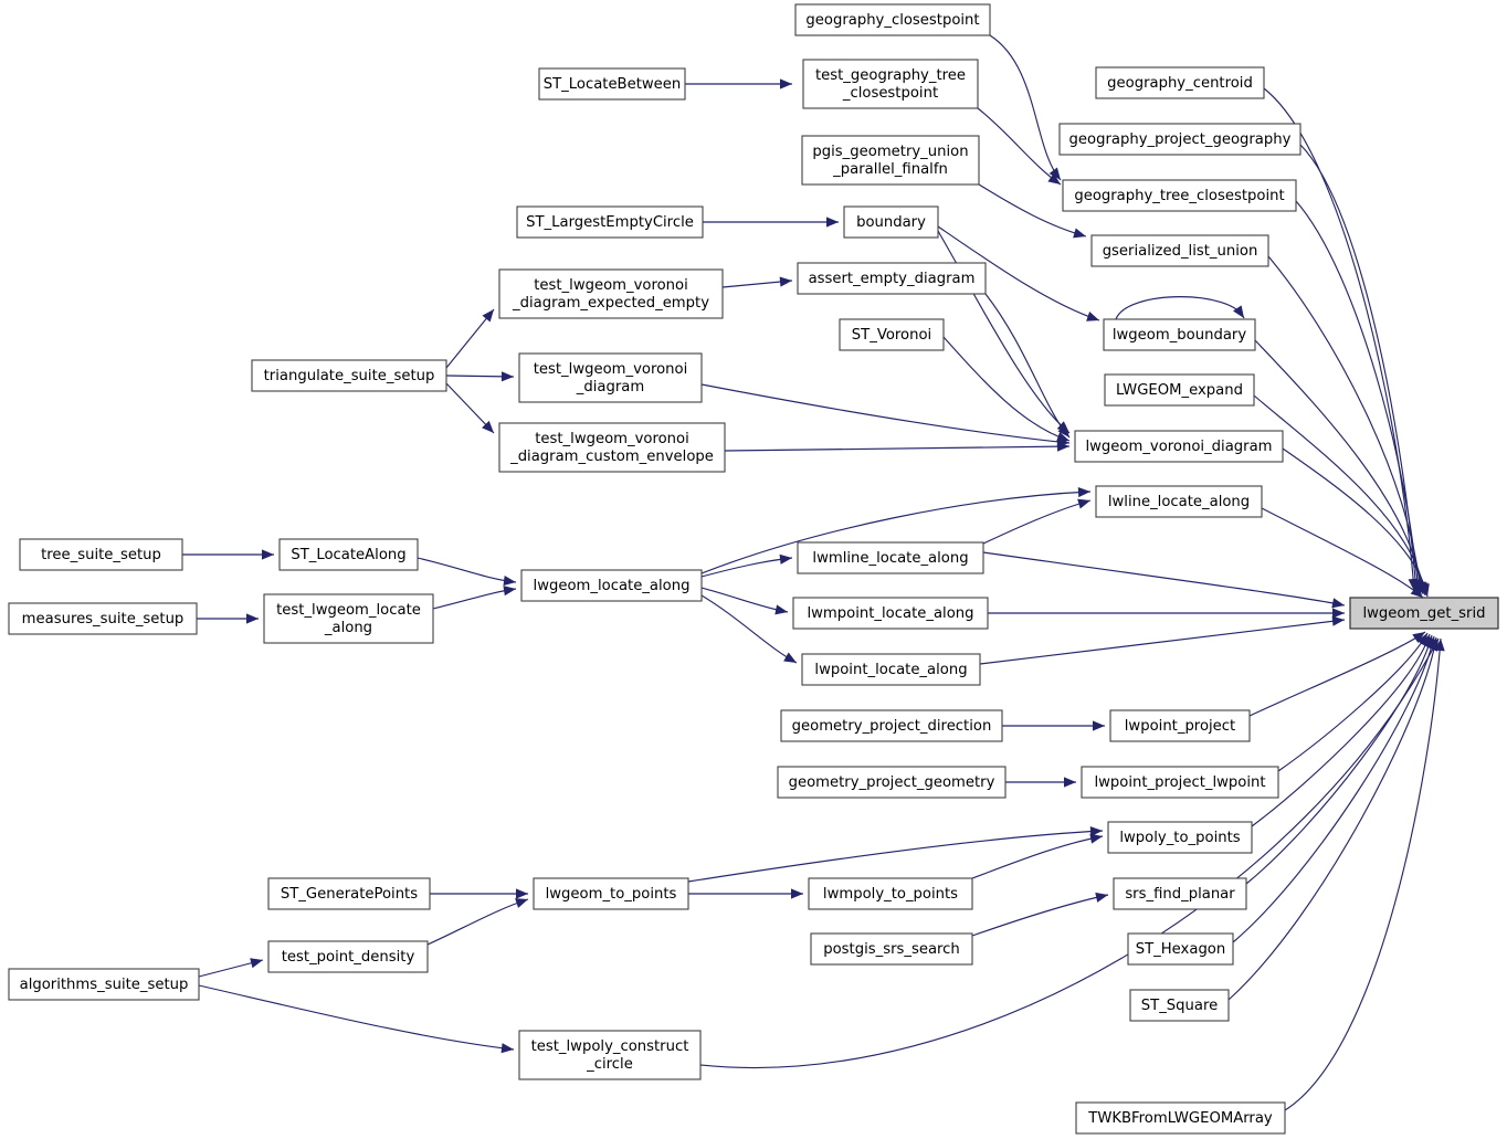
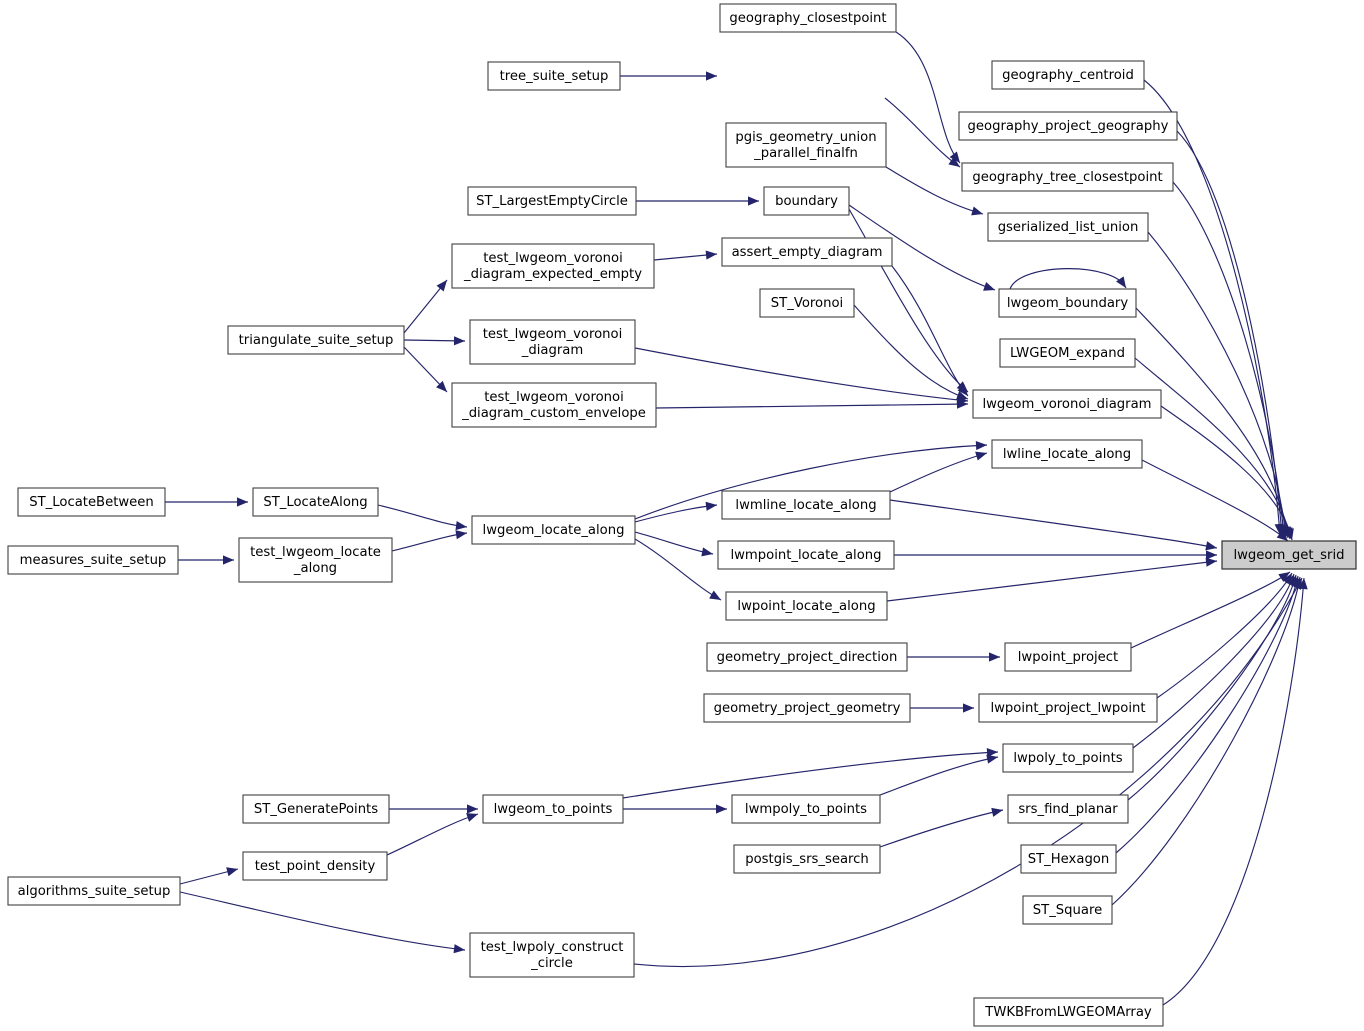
  geography_closestpoint
- ST_LocateBetween
+ tree_suite_setup
- test_geography_tree
- _closestpoint
  geography_centroid
  geography_project_geography
  pgis_geometry_union
  _parallel_finalfn
  geography_tree_closestpoint
  ST_LargestEmptyCircle
  boundary
  gserialized_list_union
  test_lwgeom_voronoi
  _diagram_expected_empty
  assert_empty_diagram
  lwgeom_boundary
  ST_Voronoi
  triangulate_suite_setup
  test_lwgeom_voronoi
  _diagram
  LWGEOM_expand
  test_lwgeom_voronoi
  _diagram_custom_envelope
  lwgeom_voronoi_diagram
  lwline_locate_along
- tree_suite_setup
+ ST_LocateBetween
  ST_LocateAlong
  lwmline_locate_along
  lwgeom_locate_along
  lwgeom_get_srid
  lwmpoint_locate_along
  measures_suite_setup
  test_lwgeom_locate
  _along
  lwpoint_locate_along
  geometry_project_direction
  lwpoint_project
  geometry_project_geometry
  lwpoint_project_lwpoint
  lwpoly_to_points
  ST_GeneratePoints
  lwgeom_to_points
  lwmpoly_to_points
  srs_find_planar
  test_point_density
  postgis_srs_search
  ST_Hexagon
  ST_Square
  algorithms_suite_setup
  test_lwpoly_construct
  _circle
  TWKBFromLWGEOMArray
